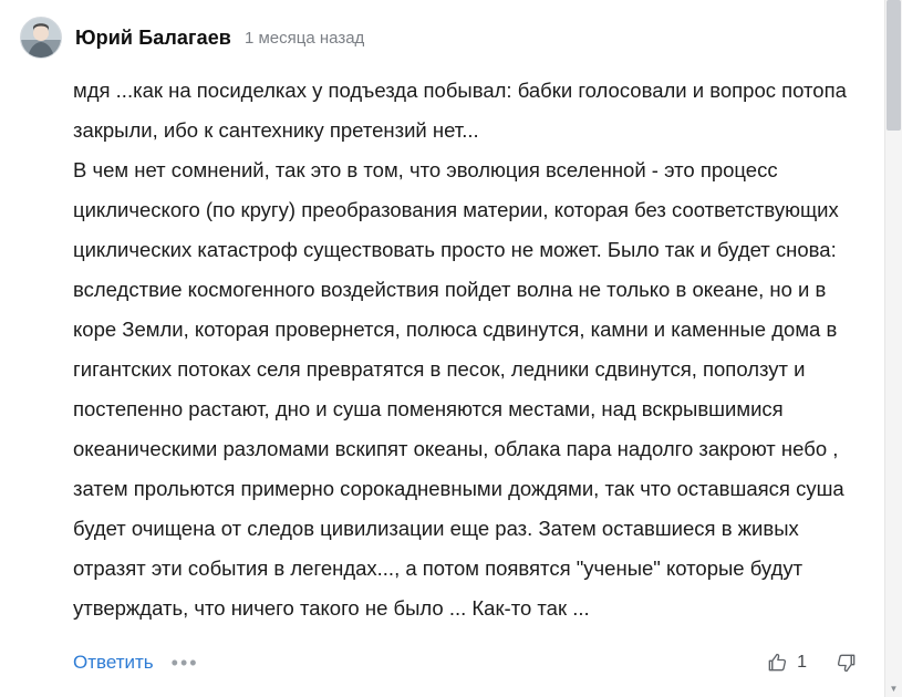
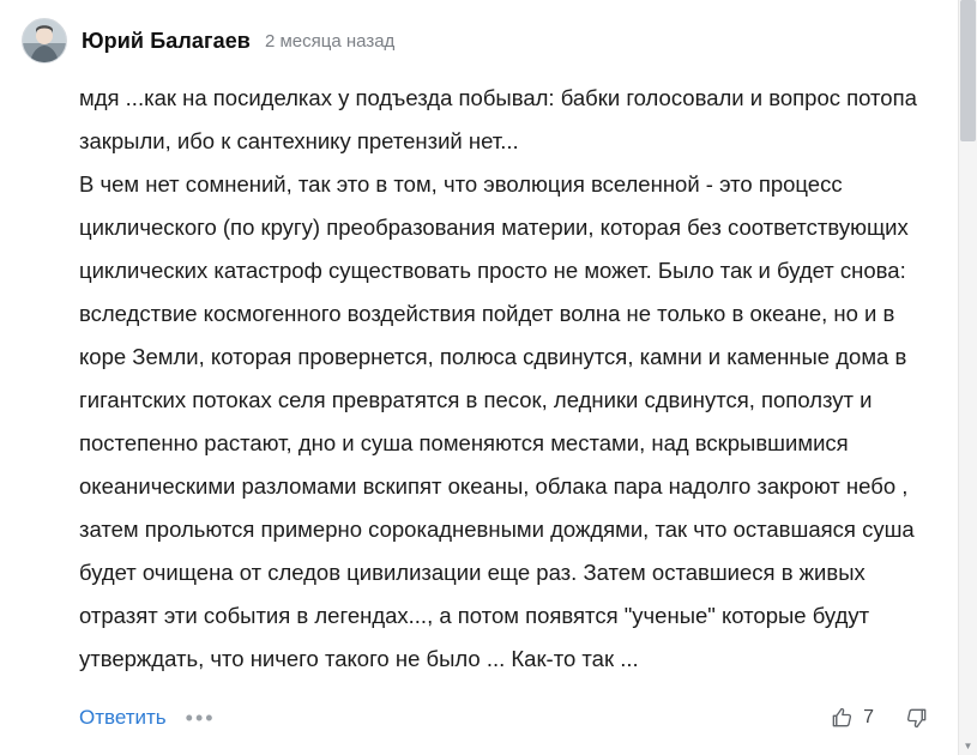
  Юрий Балагаев
- 1 месяца назад
+ 2 месяца назад
  мдя ...как на посиделках у подъезда побывал: бабки голосовали и вопрос потопа закрыли, ибо к сантехнику претензий нет...
  В чем нет сомнений, так это в том, что эволюция вселенной - это процесс циклического (по кругу) преобразования материи, которая без соответствующих циклических катастроф существовать просто не может. Было так и будет снова: вследствие космогенного воздействия пойдет волна не только в океане, но и в коре Земли, которая провернется, полюса сдвинутся, камни и каменные дома в гигантских потоках селя превратятся в песок, ледники сдвинутся, поползут и постепенно растают, дно и суша поменяются местами, над вскрывшимися океаническими разломами вскипят океаны, облака пара надолго закроют небо , затем прольются примерно сорокадневными дождями, так что оставшаяся суша будет очищена от следов цивилизации еще раз. Затем оставшиеся в живых отразят эти события в легендах..., а потом появятся "ученые" которые будут утверждать, что ничего такого не было ... Как-то так ...
  Ответить
  •••
- 1
+ 7
  ▼
